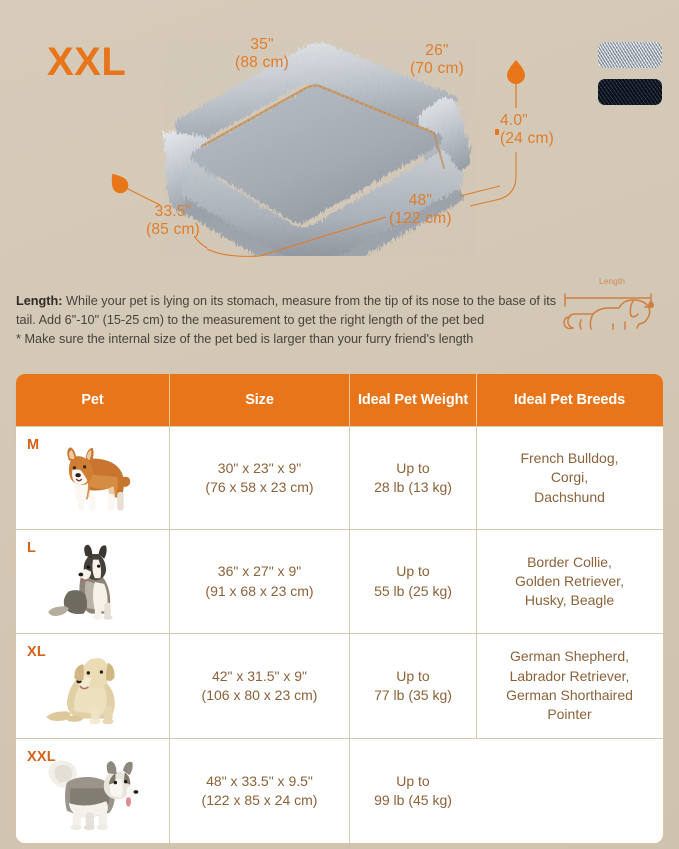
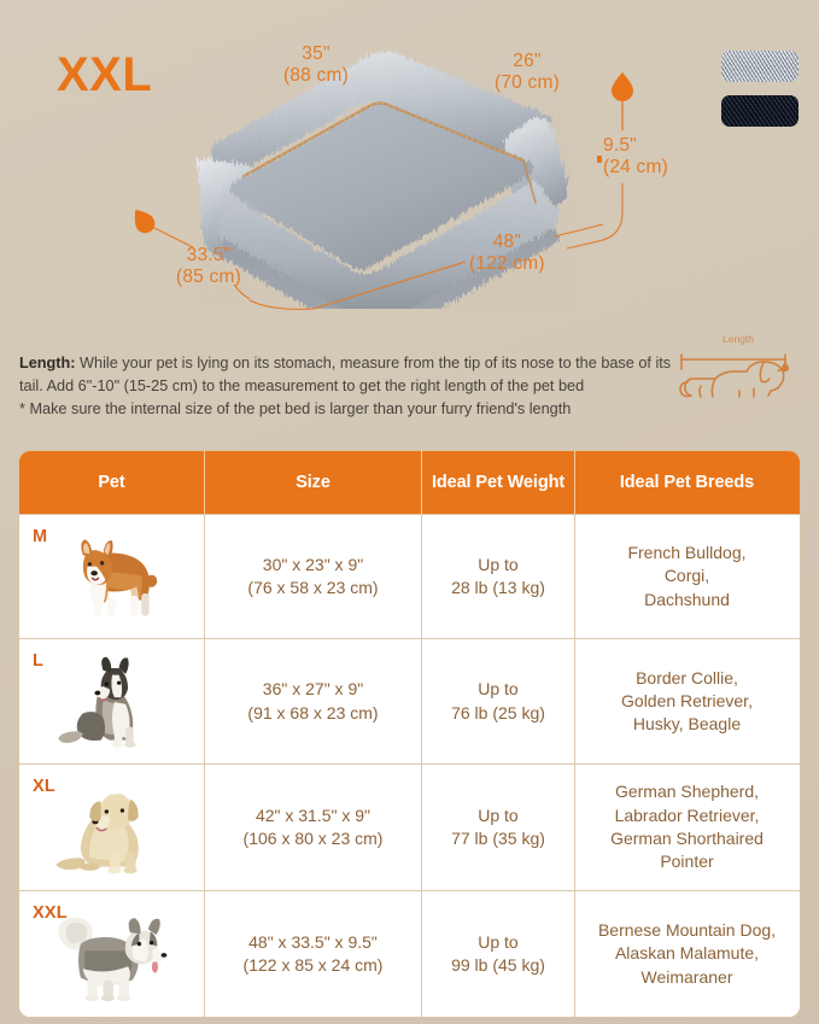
  XXL
  35"
  (88 cm)
  26"
  (70 cm)
- 4.0"
+ 9.5"
  (24 cm)
  33.5"
  (85 cm)
  48"
  (122 cm)
  Length: While your pet is lying on its stomach, measure from the tip of its nose to the base of its tail. Add 6"-10" (15-25 cm) to the measurement to get the right length of the pet bed
  * Make sure the internal size of the pet bed is larger than your furry friend's length
  Length
  Pet
  Size
  Ideal Pet Weight
  Ideal Pet Breeds
  M
  30" x 23" x 9"
  (76 x 58 x 23 cm)
  Up to
  28 lb (13 kg)
  French Bulldog,
  Corgi,
  Dachshund
  L
  36" x 27" x 9"
  (91 x 68 x 23 cm)
  Up to
- 55 lb (25 kg)
+ 76 lb (25 kg)
  Border Collie,
  Golden Retriever,
  Husky, Beagle
  XL
  42" x 31.5" x 9"
  (106 x 80 x 23 cm)
  Up to
  77 lb (35 kg)
  German Shepherd,
  Labrador Retriever,
  German Shorthaired
  Pointer
  XXL
  48" x 33.5" x 9.5"
  (122 x 85 x 24 cm)
  Up to
  99 lb (45 kg)
+ Bernese Mountain Dog,
+ Alaskan Malamute,
+ Weimaraner
